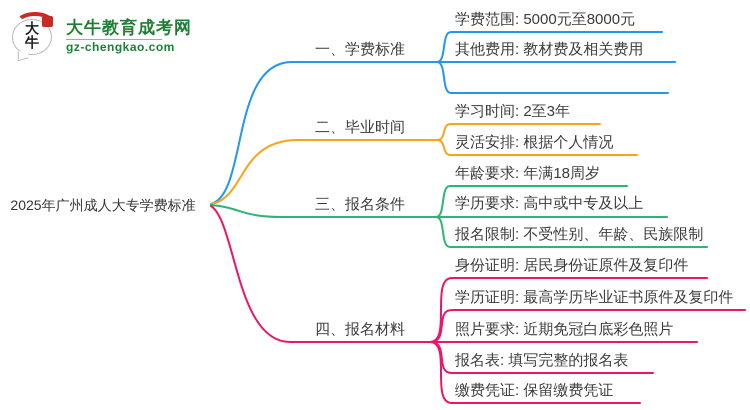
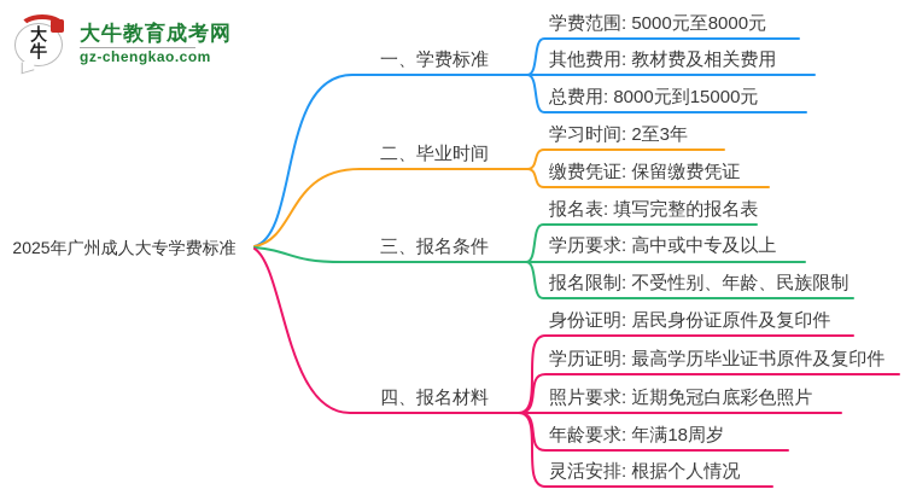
  大牛
  大牛教育成考网
  gz-chengkao.com
  2025年广州成人大专学费标准
  一、学费标准
  二、毕业时间
  三、报名条件
  四、报名材料
  学费范围: 5000元至8000元
  其他费用: 教材费及相关费用
+ 总费用: 8000元到15000元
  学习时间: 2至3年
- 灵活安排: 根据个人情况
+ 缴费凭证: 保留缴费凭证
- 年龄要求: 年满18周岁
+ 报名表: 填写完整的报名表
  学历要求: 高中或中专及以上
  报名限制: 不受性别、年龄、民族限制
  身份证明: 居民身份证原件及复印件
  学历证明: 最高学历毕业证书原件及复印件
  照片要求: 近期免冠白底彩色照片
- 报名表: 填写完整的报名表
+ 年龄要求: 年满18周岁
- 缴费凭证: 保留缴费凭证
+ 灵活安排: 根据个人情况
